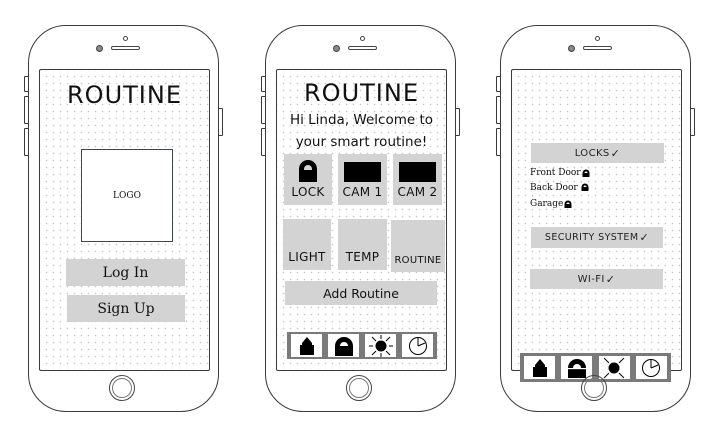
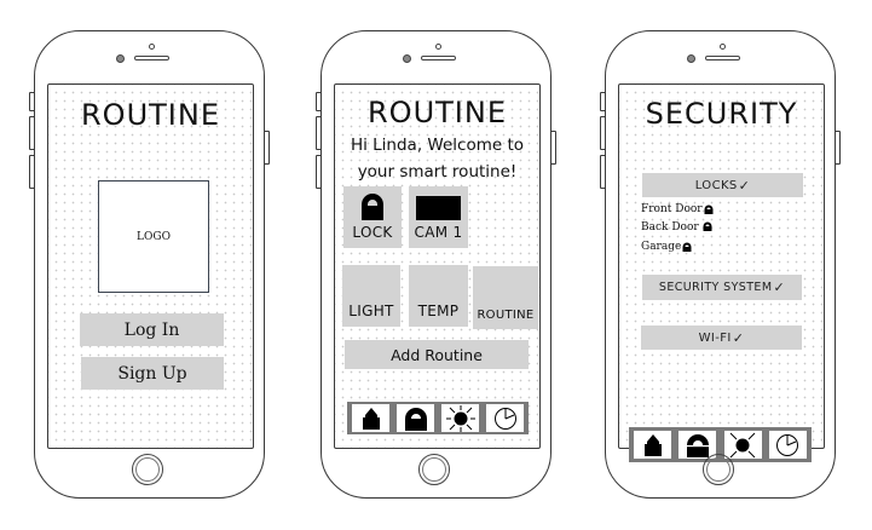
  ROUTINE
  LOGO
  Log In
  Sign Up
  ROUTINE
  Hi Linda, Welcome to
  your smart routine!
  LOCK
  CAM 1
- CAM 2
  LIGHT
  TEMP
  ROUTINE
  Add Routine
+ SECURITY
  LOCKS
  ✓
  Front Door
  Back Door
  Garage
  SECURITY SYSTEM
  ✓
  WI-FI
  ✓
